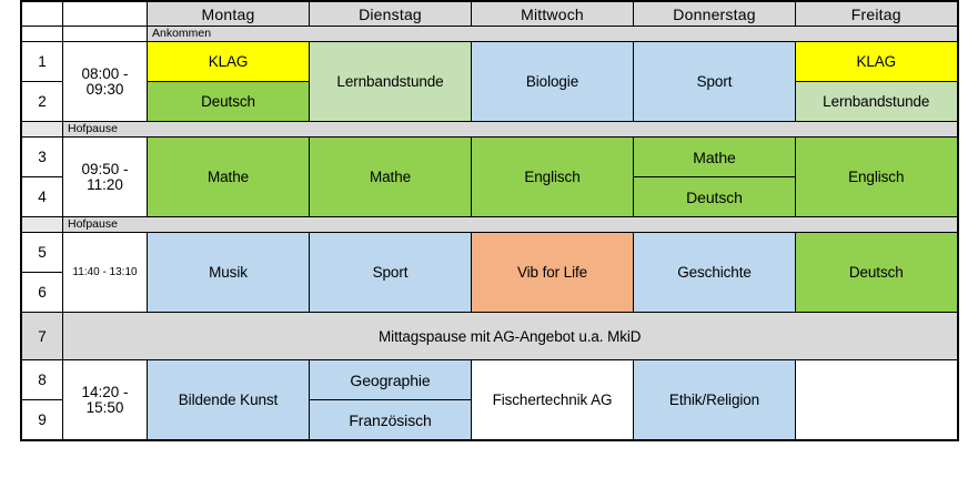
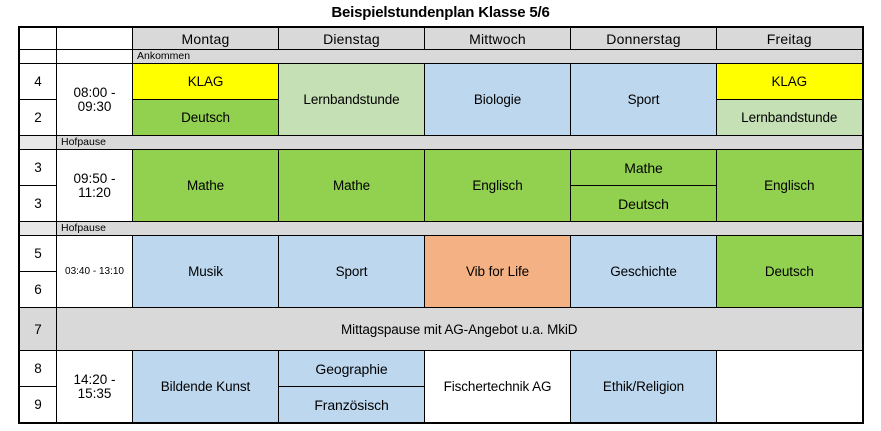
+ Beispielstundenplan Klasse 5/6
  		Montag	Dienstag	Mittwoch	Donnerstag	Freitag
  		Ankommen
- 1	08:00 - 09:30	KLAG	Lernbandstunde	Biologie	Sport	KLAG
+ 4	08:00 - 09:30	KLAG	Lernbandstunde	Biologie	Sport	KLAG
  2	Deutsch	Lernbandstunde
  	Hofpause
  3	09:50 - 11:20	Mathe	Mathe	Englisch	Mathe Deutsch	Englisch
- 4
+ 3
  	Hofpause
- 5	11:40 - 13:10	Musik	Sport	Vib for Life	Geschichte	Deutsch
+ 5	03:40 - 13:10	Musik	Sport	Vib for Life	Geschichte	Deutsch
  6
  7	Mittagspause mit AG-Angebot u.a. MkiD
- 8	14:20 - 15:50	Bildende Kunst	Geographie Französisch	Fischertechnik AG	Ethik/Religion
+ 8	14:20 - 15:35	Bildende Kunst	Geographie Französisch	Fischertechnik AG	Ethik/Religion
  9
